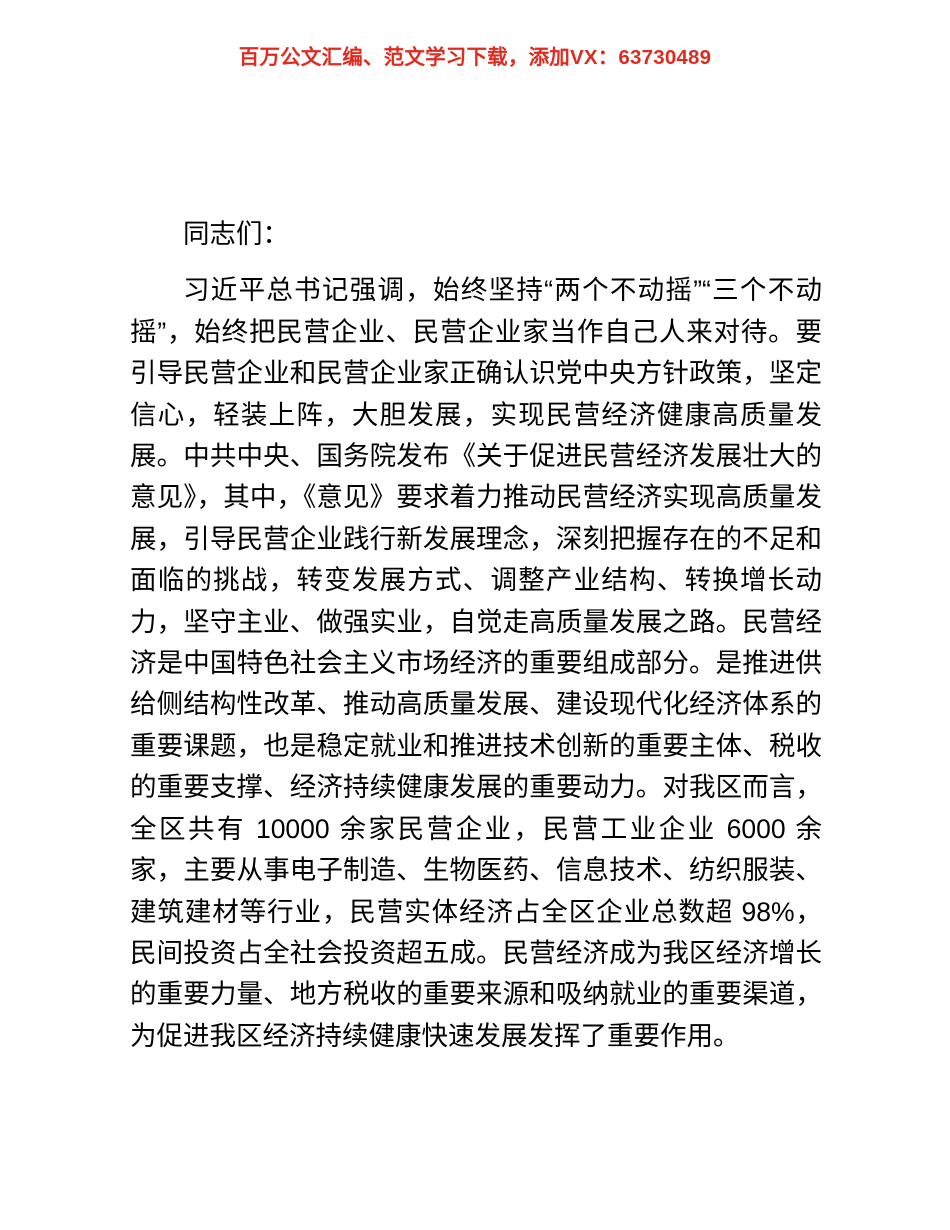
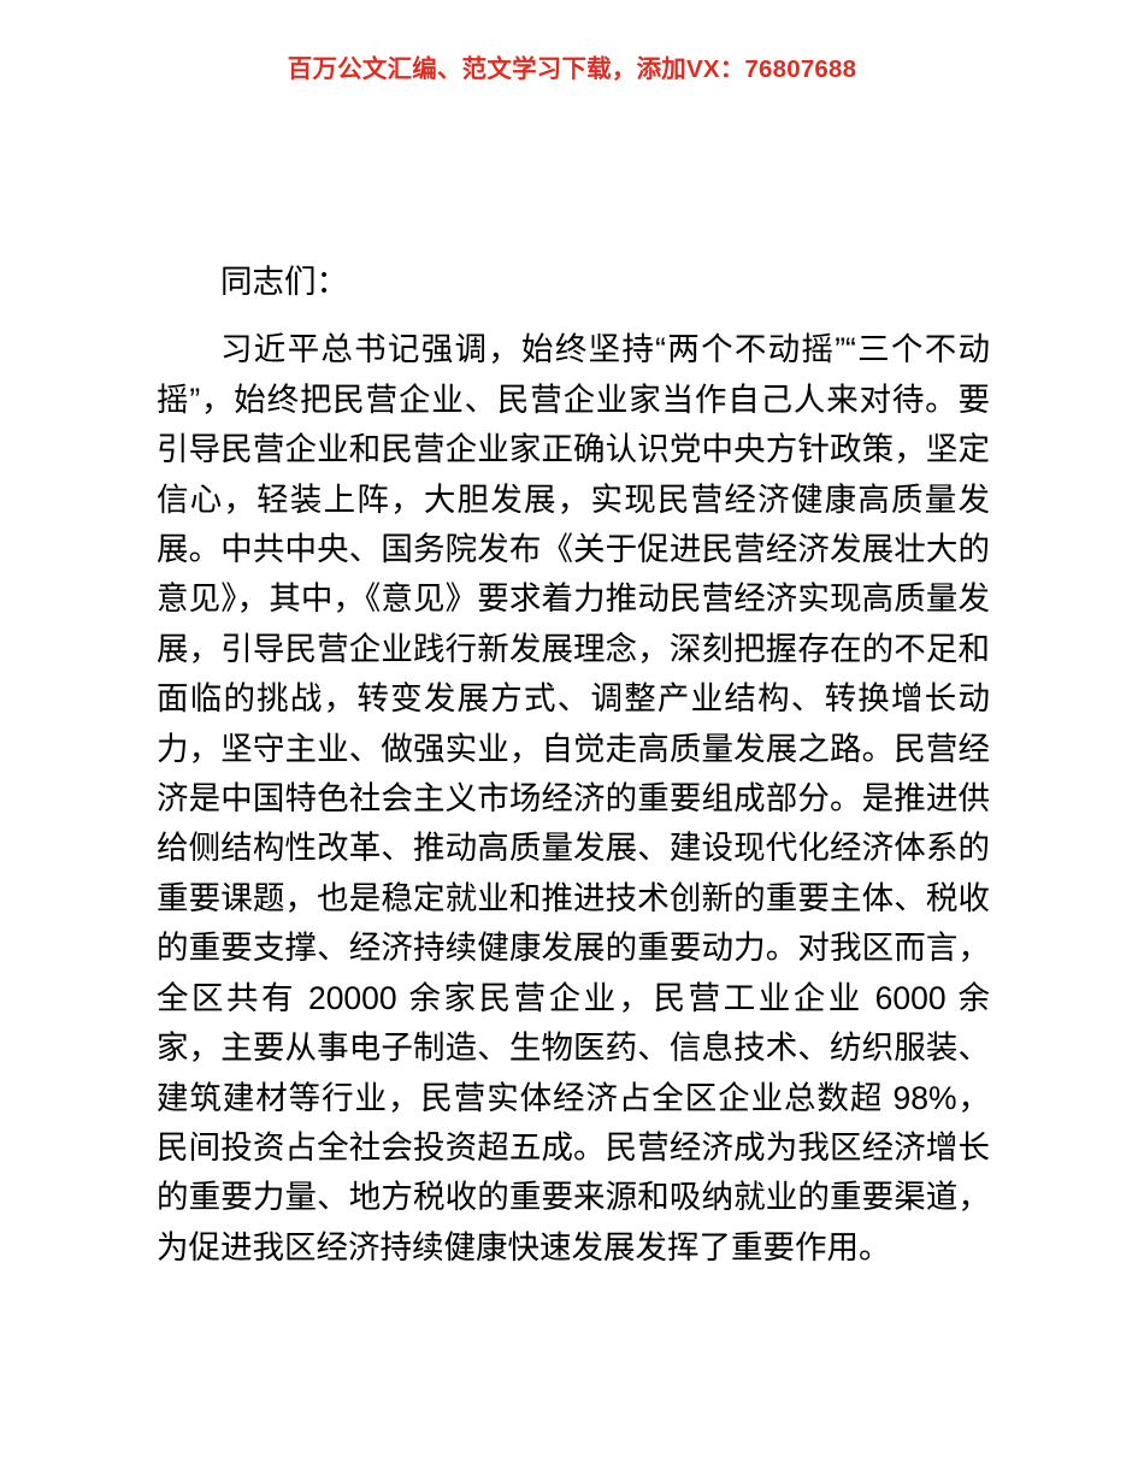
- 百万公文汇编、范文学习下载，添加VX：63730489
+ 百万公文汇编、范文学习下载，添加VX：76807688
  同志们：
- 习近平总书记强调，始终坚持“两个不动摇”“三个不动摇”，始终把民营企业、民营企业家当作自己人来对待。要引导民营企业和民营企业家正确认识党中央方针政策，坚定信心，轻装上阵，大胆发展，实现民营经济健康高质量发展。中共中央、国务院发布《关于促进民营经济发展壮大的意见》，其中，《意见》要求着力推动民营经济实现高质量发展，引导民营企业践行新发展理念，深刻把握存在的不足和面临的挑战，转变发展方式、调整产业结构、转换增长动力，坚守主业、做强实业，自觉走高质量发展之路。民营经济是中国特色社会主义市场经济的重要组成部分。是推进供给侧结构性改革、推动高质量发展、建设现代化经济体系的重要课题，也是稳定就业和推进技术创新的重要主体、税收的重要支撑、经济持续健康发展的重要动力。对我区而言，全区共有 10000 余家民营企业，民营工业企业 6000 余家，主要从事电子制造、生物医药、信息技术、纺织服装、建筑建材等行业，民营实体经济占全区企业总数超 98%，民间投资占全社会投资超五成。民营经济成为我区经济增长的重要力量、地方税收的重要来源和吸纳就业的重要渠道，为促进我区经济持续健康快速发展发挥了重要作用。
+ 习近平总书记强调，始终坚持“两个不动摇”“三个不动摇”，始终把民营企业、民营企业家当作自己人来对待。要引导民营企业和民营企业家正确认识党中央方针政策，坚定信心，轻装上阵，大胆发展，实现民营经济健康高质量发展。中共中央、国务院发布《关于促进民营经济发展壮大的意见》，其中，《意见》要求着力推动民营经济实现高质量发展，引导民营企业践行新发展理念，深刻把握存在的不足和面临的挑战，转变发展方式、调整产业结构、转换增长动力，坚守主业、做强实业，自觉走高质量发展之路。民营经济是中国特色社会主义市场经济的重要组成部分。是推进供给侧结构性改革、推动高质量发展、建设现代化经济体系的重要课题，也是稳定就业和推进技术创新的重要主体、税收的重要支撑、经济持续健康发展的重要动力。对我区而言，全区共有 20000 余家民营企业，民营工业企业 6000 余家，主要从事电子制造、生物医药、信息技术、纺织服装、建筑建材等行业，民营实体经济占全区企业总数超 98%，民间投资占全社会投资超五成。民营经济成为我区经济增长的重要力量、地方税收的重要来源和吸纳就业的重要渠道，为促进我区经济持续健康快速发展发挥了重要作用。
